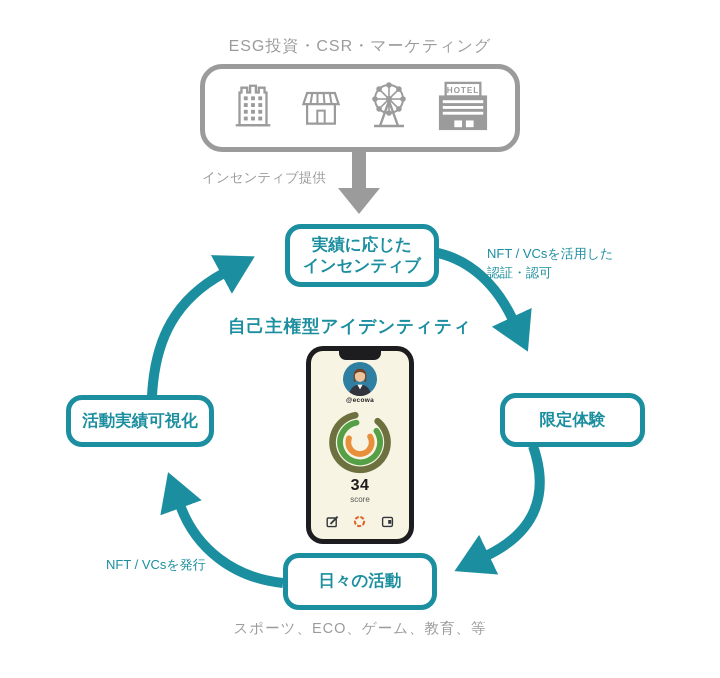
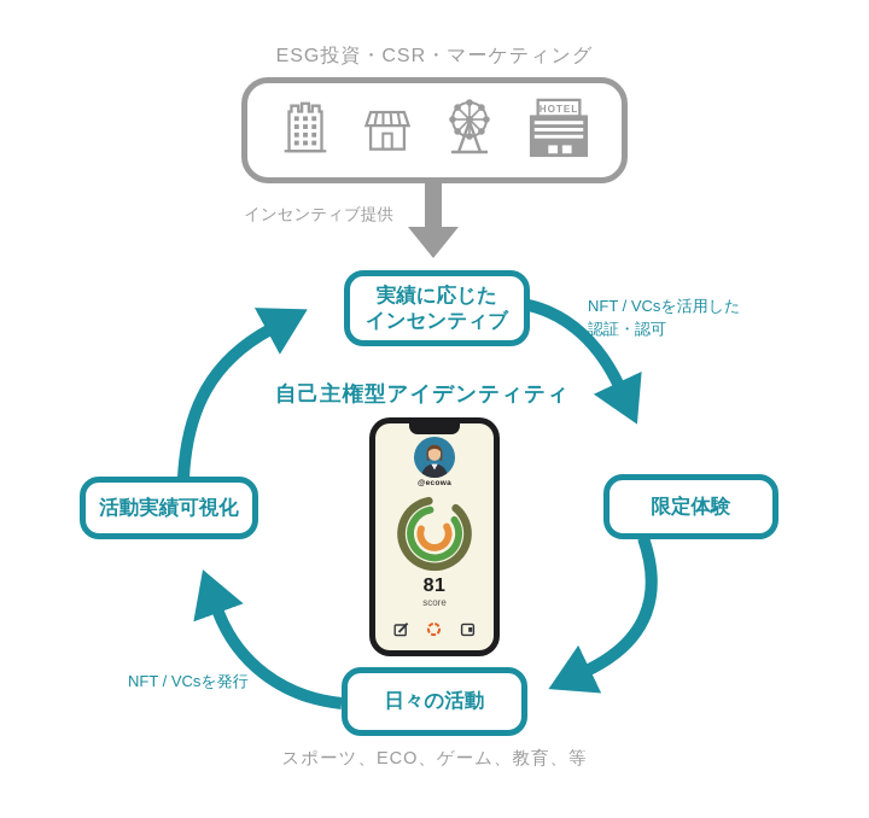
  ESG投資・CSR・マーケティング
  HOTEL
  インセンティブ提供
  実績に応じた
  インセンティブ
  限定体験
  日々の活動
  活動実績可視化
  自己主権型アイデンティティ
  NFT / VCsを活用した
  認証・認可
  NFT / VCsを発行
  スポーツ、ECO、ゲーム、教育、等
- 34
+ 81
  score
